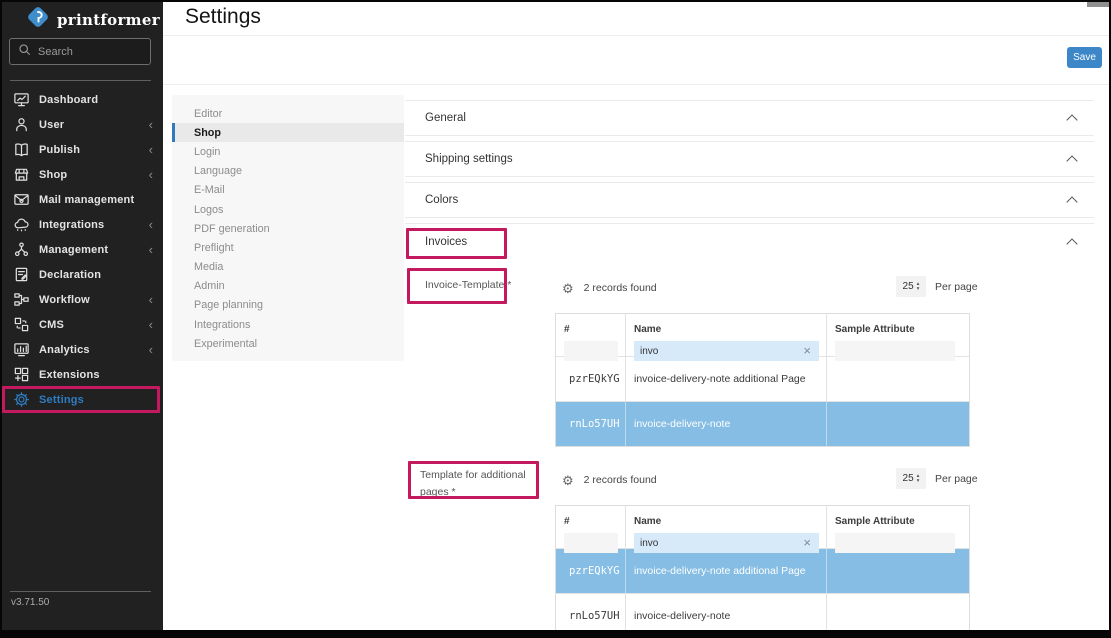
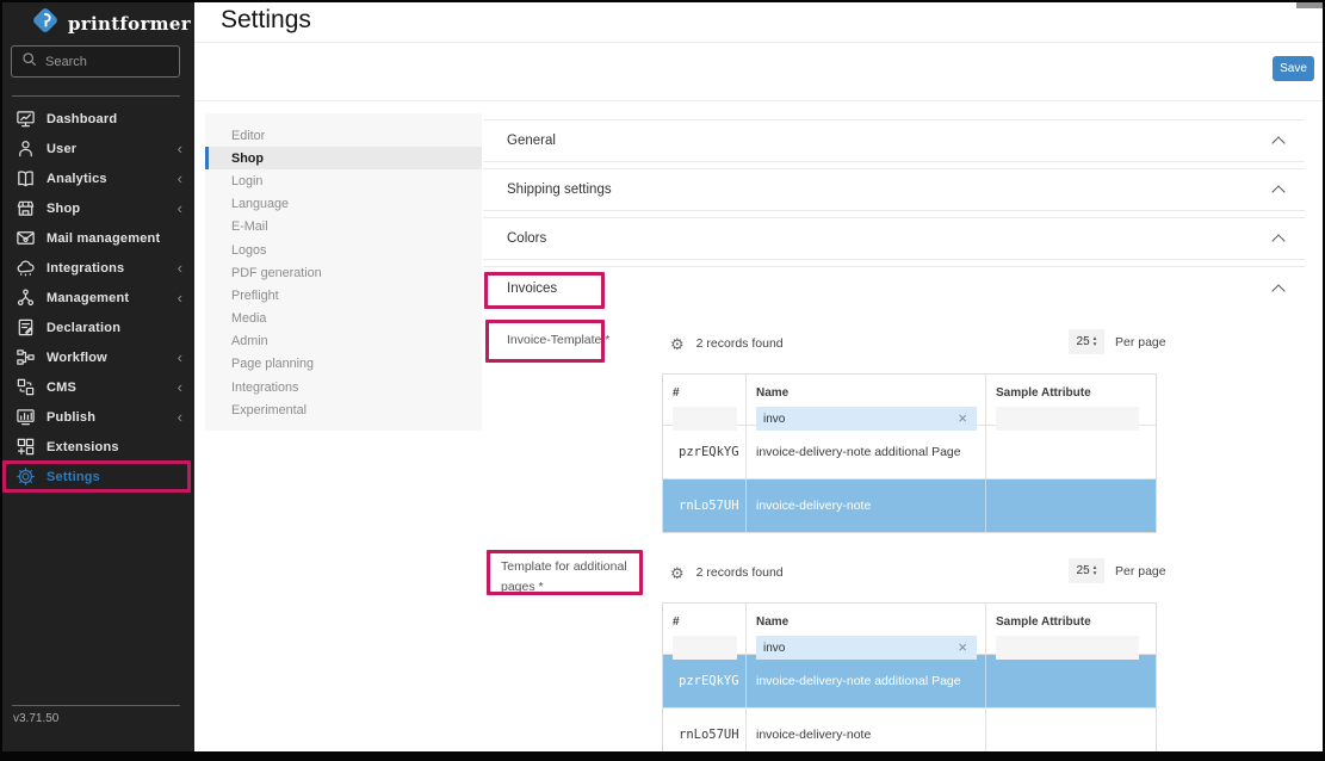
  printformer
  Search
  Dashboard
  User
  ‹
- Publish
+ Analytics
  ‹
  Shop
  ‹
  Mail management
  Integrations
  ‹
  Management
  ‹
  Declaration
  Workflow
  ‹
  CMS
  ‹
- Analytics
+ Publish
  ‹
  Extensions
  Settings
  v3.71.50
  Settings
  Save
  Editor
  Shop
  Login
  Language
  E-Mail
  Logos
  PDF generation
  Preflight
  Media
  Admin
  Page planning
  Integrations
  Experimental
  General
  Shipping settings
  Colors
  Invoices
  Invoice-Template *
  ⚙
  2 records found
  25
  Per page
  #
  Name
  invo
  ×
  Sample Attribute
  pzrEQkYG
  invoice-delivery-note additional Page
  rnLo57UH
  invoice-delivery-note
  Template for additional pages *
  ⚙
  2 records found
  25
  Per page
  #
  Name
  invo
  ×
  Sample Attribute
  pzrEQkYG
  invoice-delivery-note additional Page
  rnLo57UH
  invoice-delivery-note
